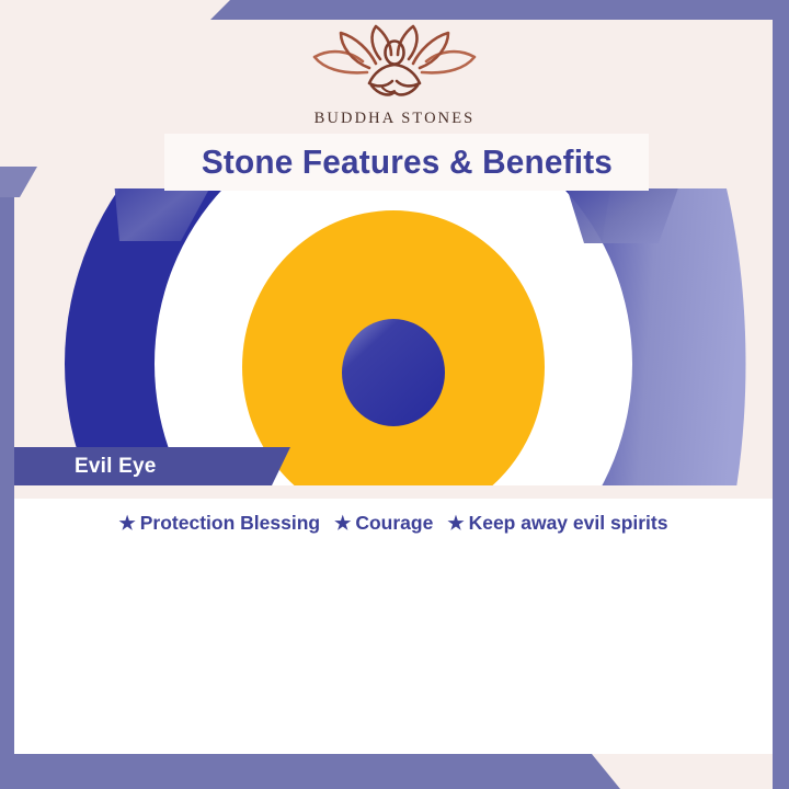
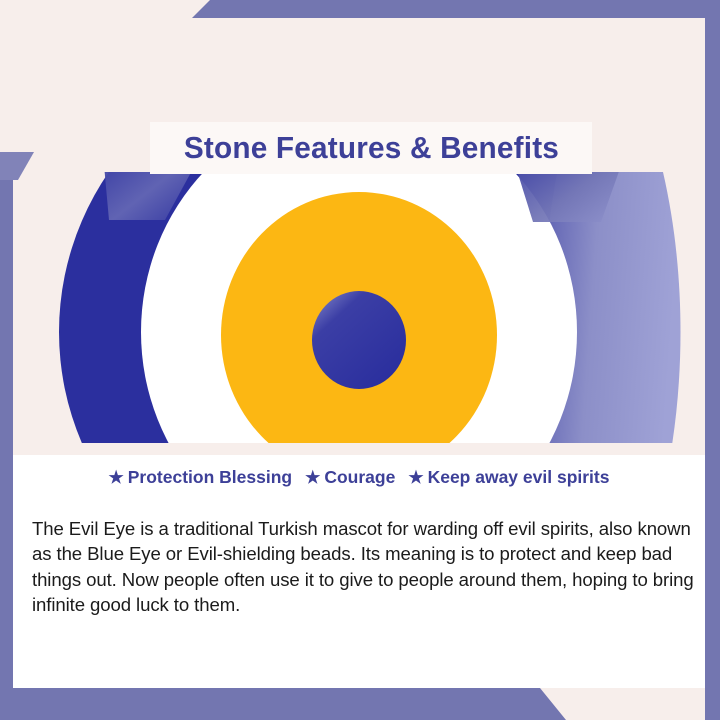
- BUDDHA STONES
  Stone Features & Benefits
- Evil Eye
  ★
  Protection Blessing
  ★
  Courage
  ★
  Keep away evil spirits
+ The Evil Eye is a traditional Turkish mascot for warding off evil spirits, also known as the Blue Eye or Evil-shielding beads. Its meaning is to protect and keep bad things out. Now people often use it to give to people around them, hoping to bring infinite good luck to them.
